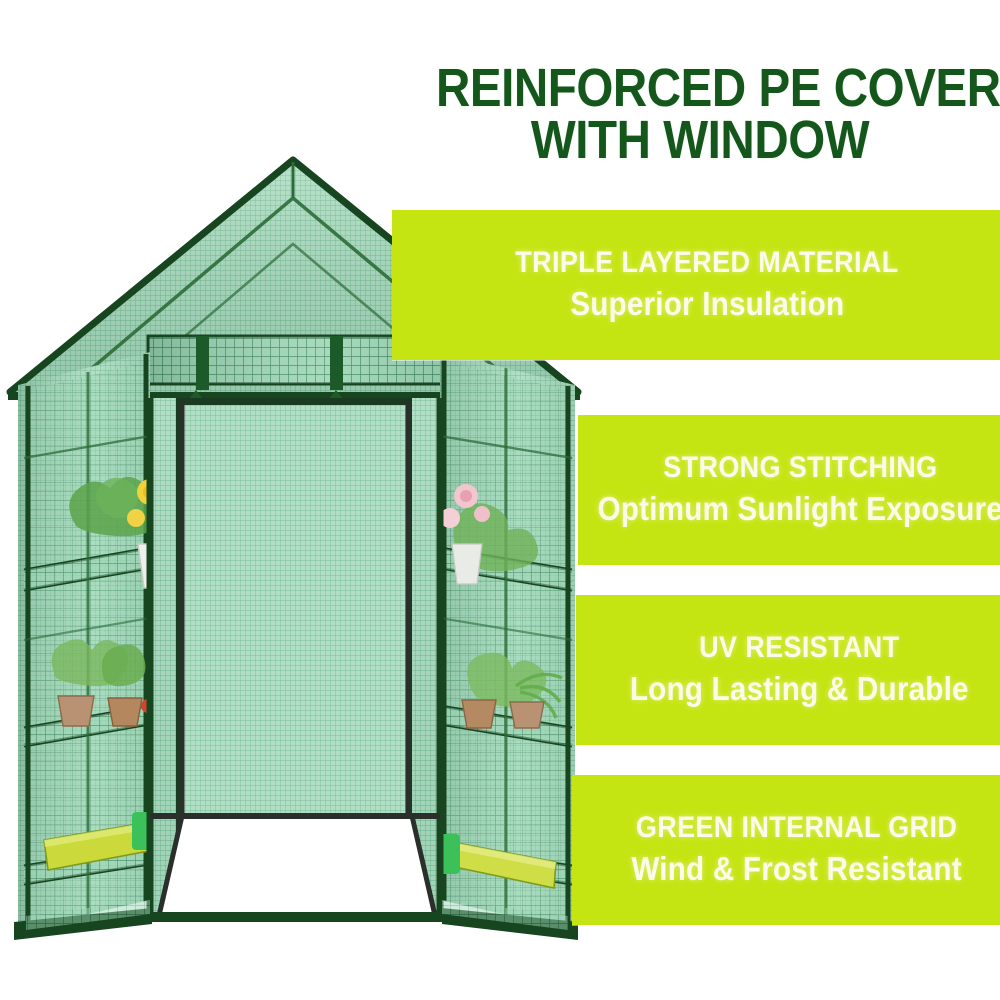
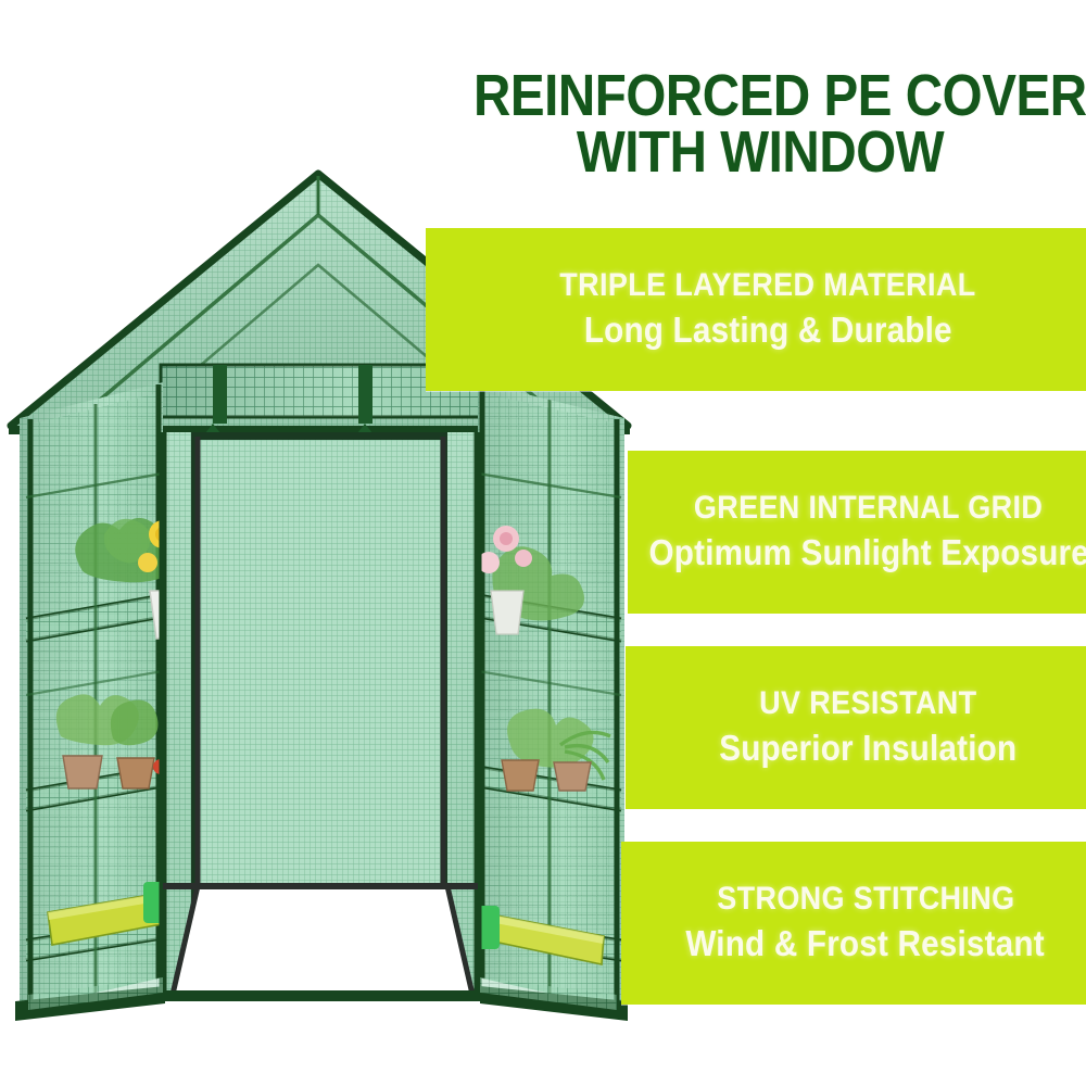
  REINFORCED PE COVER
  WITH WINDOW
  TRIPLE LAYERED MATERIAL
- Superior Insulation
+ Long Lasting & Durable
- STRONG STITCHING
+ GREEN INTERNAL GRID
  Optimum Sunlight Exposure
  UV RESISTANT
- Long Lasting & Durable
+ Superior Insulation
- GREEN INTERNAL GRID
+ STRONG STITCHING
  Wind & Frost Resistant
